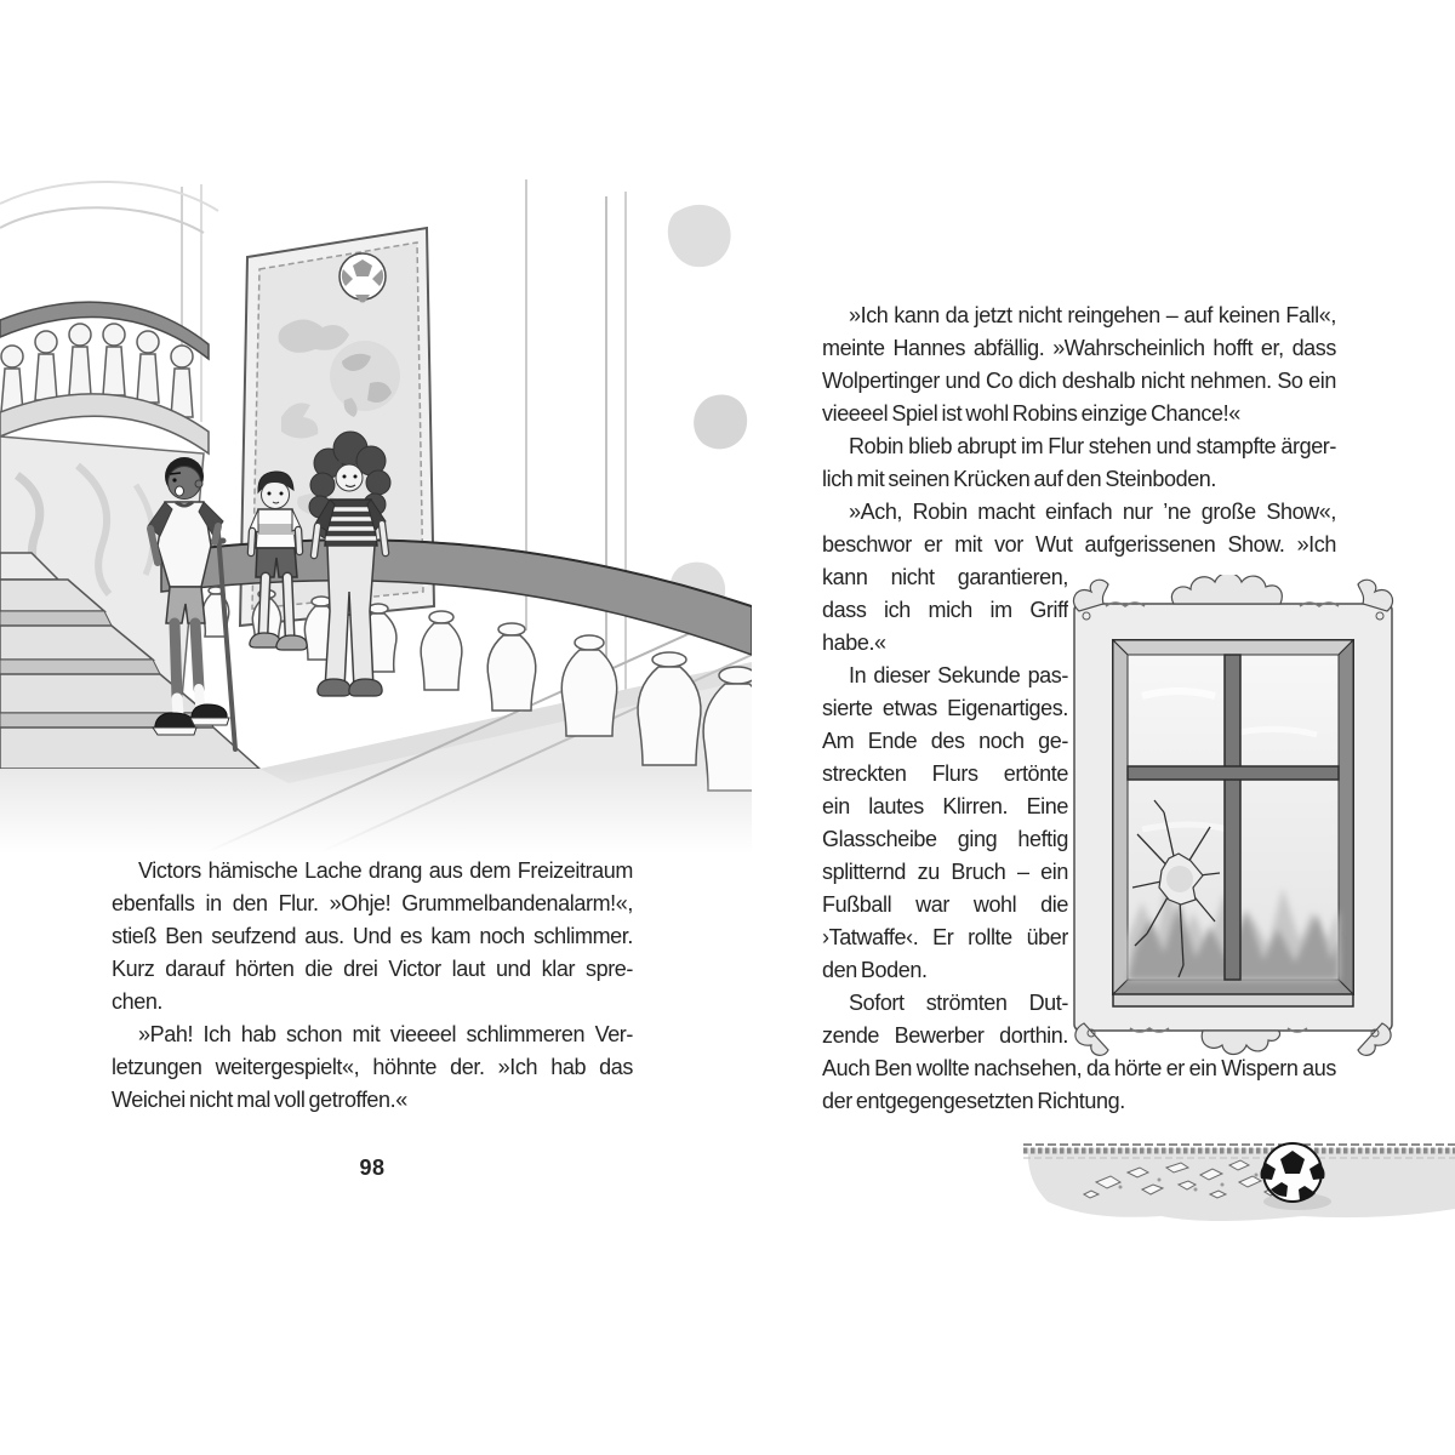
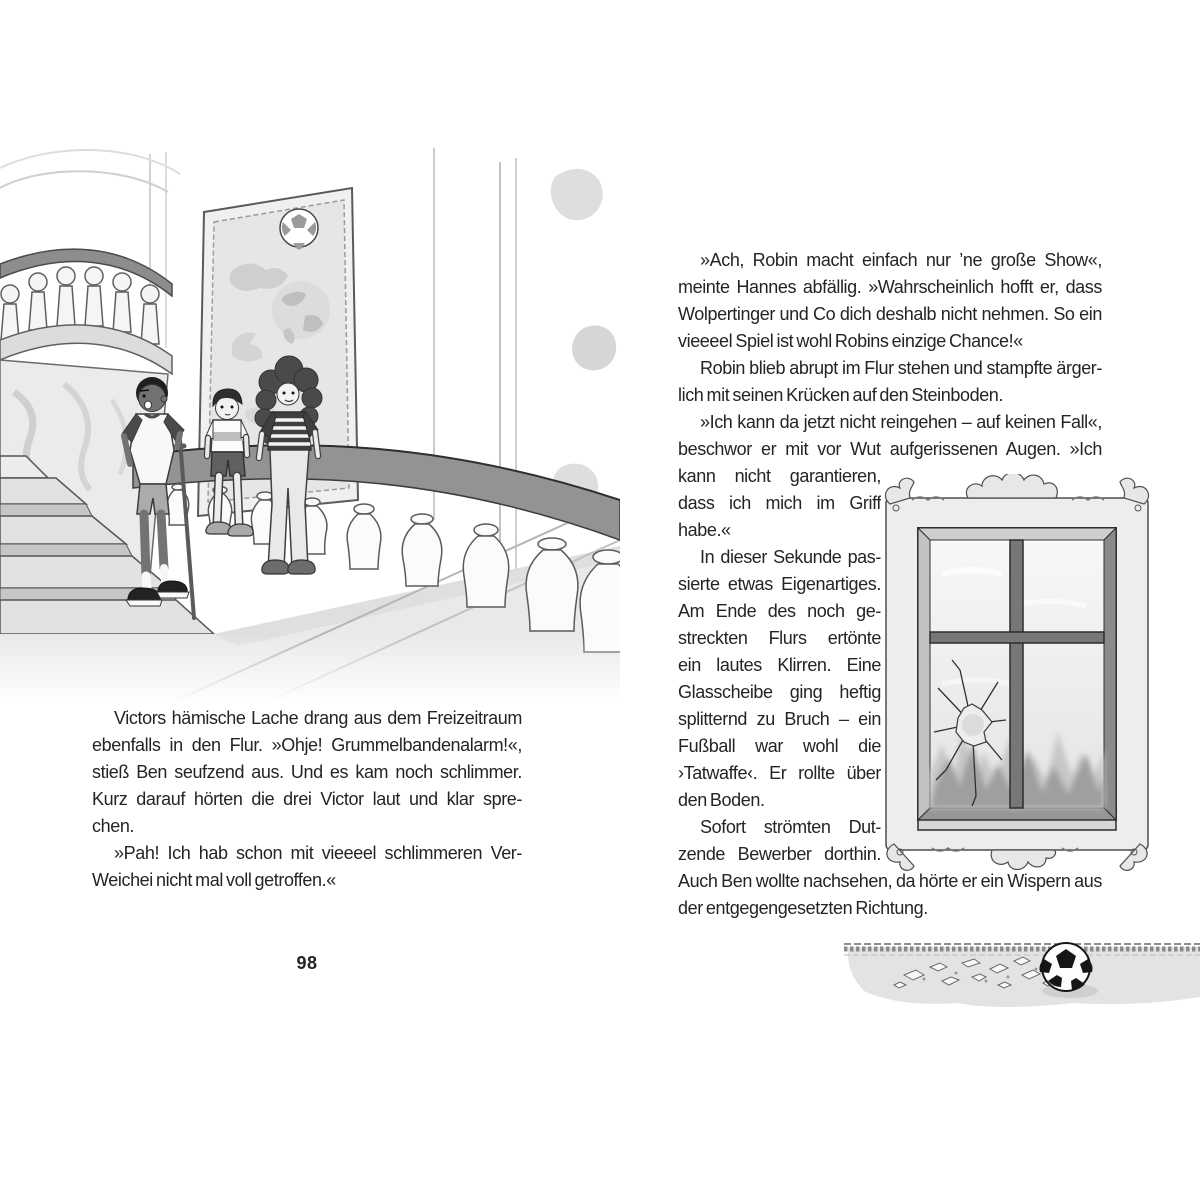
  Victors hämische Lache drang aus dem Freizeitraum
  ebenfalls in den Flur. »Ohje! Grummelbandenalarm!«,
  stieß Ben seufzend aus. Und es kam noch schlimmer.
  Kurz darauf hörten die drei Victor laut und klar spre-
  chen.
  »Pah! Ich hab schon mit vieeeel schlimmeren Ver-
- letzungen weitergespielt«, höhnte der. »Ich hab das
  Weichei nicht mal voll getroffen.«
  98
- »Ich kann da jetzt nicht reingehen – auf keinen Fall«,
+ »Ach, Robin macht einfach nur ’ne große Show«,
  meinte Hannes abfällig. »Wahrscheinlich hofft er, dass
  Wolpertinger und Co dich deshalb nicht nehmen. So ein
  vieeeel Spiel ist wohl Robins einzige Chance!«
  Robin blieb abrupt im Flur stehen und stampfte ärger-
  lich mit seinen Krücken auf den Steinboden.
- »Ach, Robin macht einfach nur ’ne große Show«,
+ »Ich kann da jetzt nicht reingehen – auf keinen Fall«,
- beschwor er mit vor Wut aufgerissenen Show. »Ich
+ beschwor er mit vor Wut aufgerissenen Augen. »Ich
  kann nicht garantieren,
  dass ich mich im Griff
  habe.«
  In dieser Sekunde pas-
  sierte etwas Eigenartiges.
  Am Ende des noch ge-
  streckten Flurs ertönte
  ein lautes Klirren. Eine
  Glasscheibe ging heftig
  splitternd zu Bruch – ein
  Fußball war wohl die
  ›Tatwaffe‹. Er rollte über
  den Boden.
  Sofort strömten Dut-
  zende Bewerber dorthin.
  Auch Ben wollte nachsehen, da hörte er ein Wispern aus
  der entgegengesetzten Richtung.
